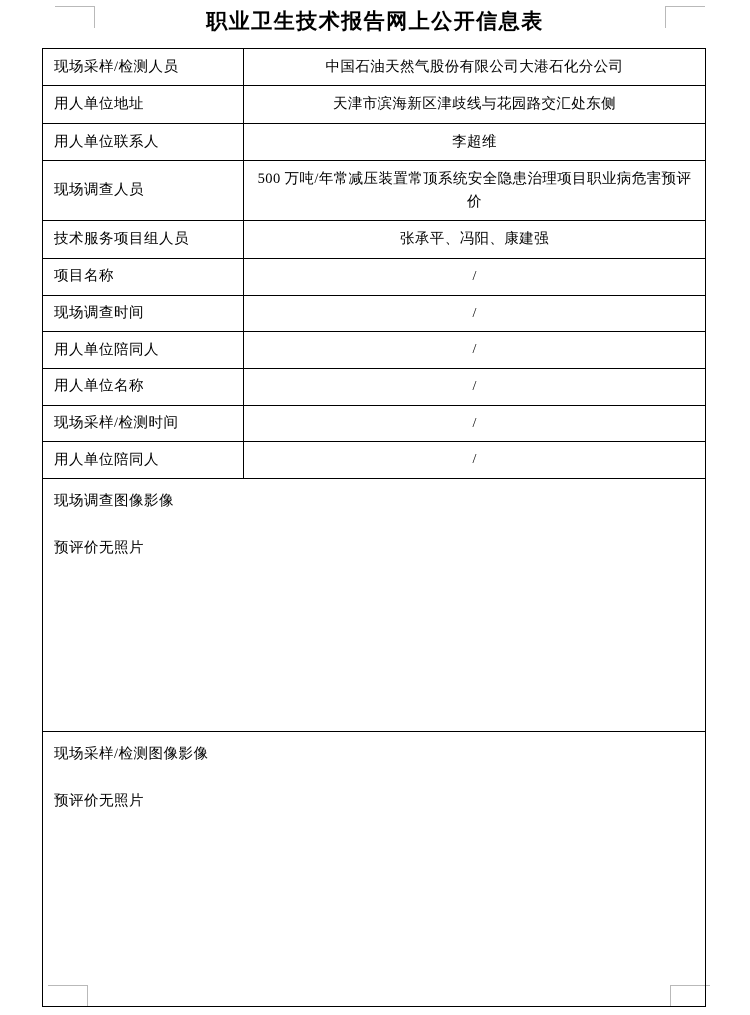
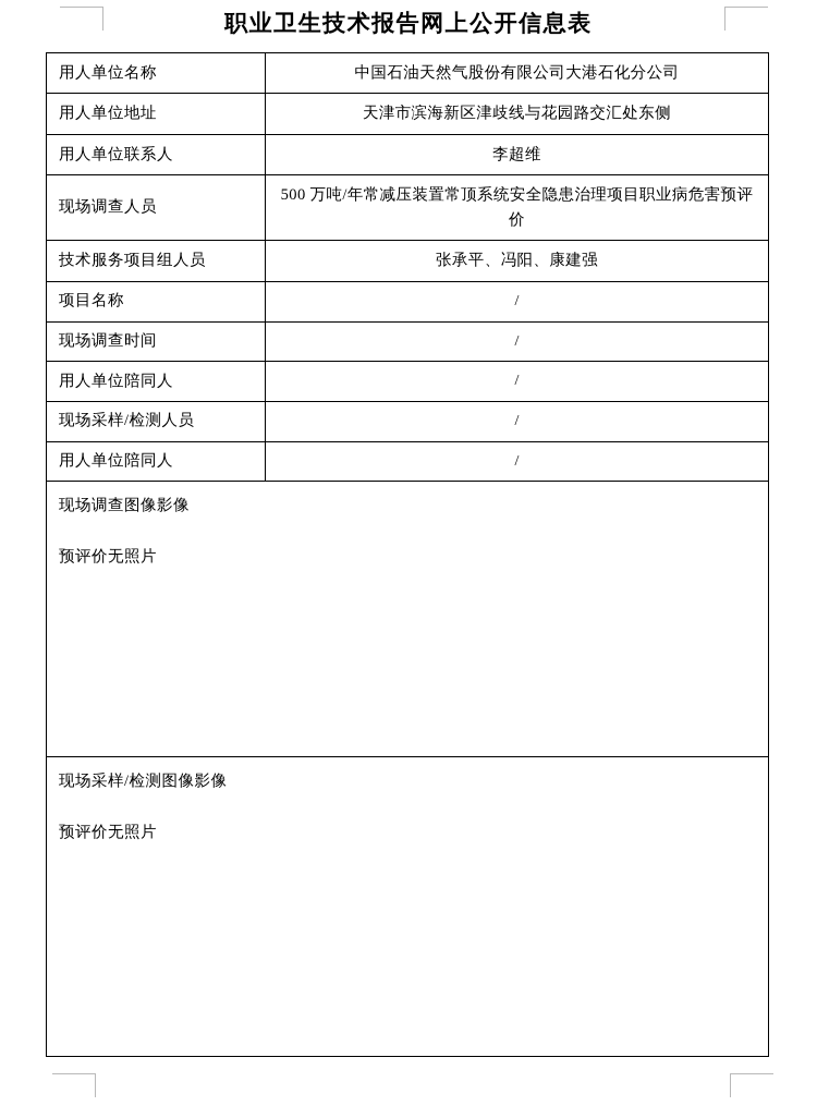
  职业卫生技术报告网上公开信息表
- 现场采样/检测人员	中国石油天然气股份有限公司大港石化分公司
+ 用人单位名称	中国石油天然气股份有限公司大港石化分公司
  用人单位地址	天津市滨海新区津歧线与花园路交汇处东侧
  用人单位联系人	李超维
  现场调查人员	500 万吨/年常减压装置常顶系统安全隐患治理项目职业病危害预评价
  技术服务项目组人员	张承平、冯阳、康建强
  项目名称	/
  现场调查时间	/
  用人单位陪同人	/
- 用人单位名称	/
+ 现场采样/检测人员	/
- 现场采样/检测时间	/
  用人单位陪同人	/
  现场调查图像影像 预评价无照片
  现场采样/检测图像影像 预评价无照片
